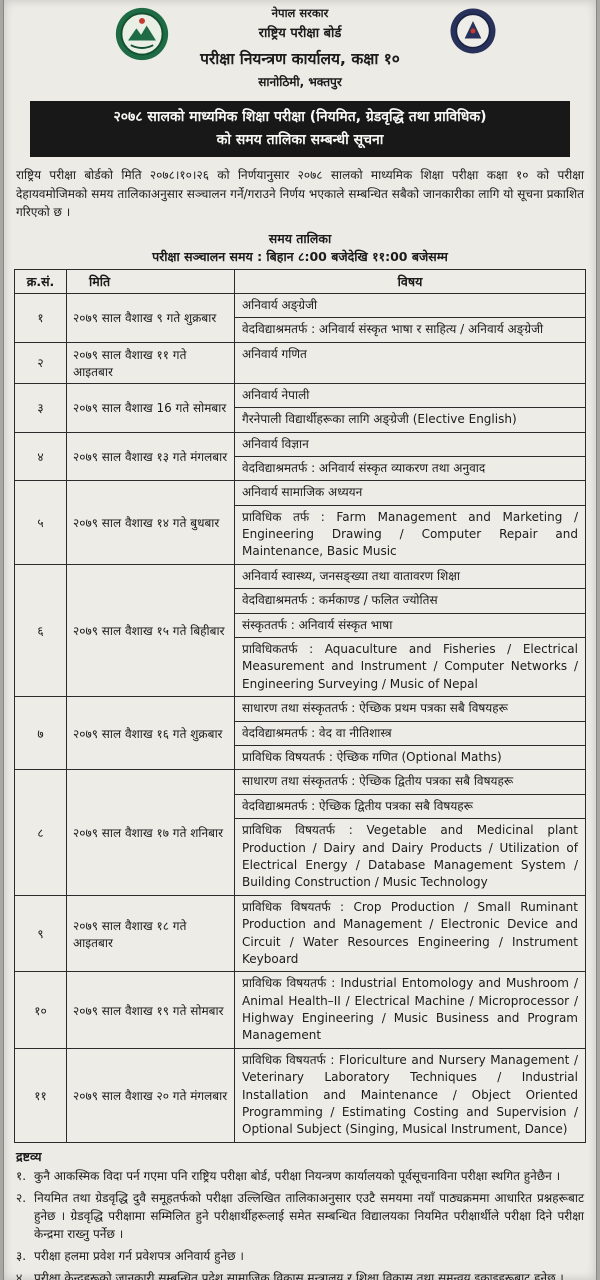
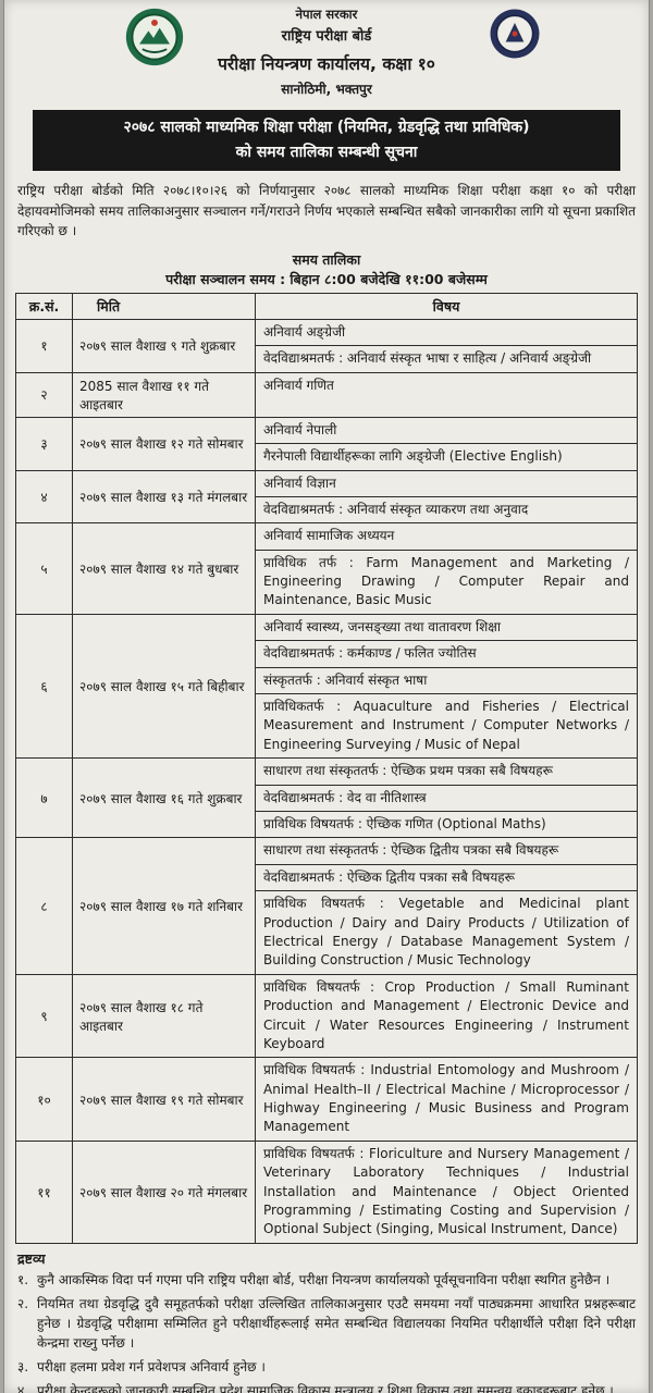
  नेपाल सरकार
  राष्ट्रिय परीक्षा बोर्ड
  परीक्षा नियन्त्रण कार्यालय, कक्षा १०
  सानोठिमी, भक्तपुर
  २०७८ सालको माध्यमिक शिक्षा परीक्षा (नियमित, ग्रेडवृद्धि तथा प्राविधिक)
  को समय तालिका सम्बन्धी सूचना
  राष्ट्रिय परीक्षा बोर्डको मिति २०७८।१०।२६ को निर्णयानुसार २०७८ सालको माध्यमिक शिक्षा परीक्षा कक्षा १० को परीक्षा देहायवमोजिमको समय तालिकाअनुसार सञ्चालन गर्ने/गराउने निर्णय भएकाले सम्बन्धित सबैको जानकारीका लागि यो सूचना प्रकाशित गरिएको छ ।
  समय तालिका
  परीक्षा सञ्चालन समय : बिहान ८:00 बजेदेखि ११:00 बजेसम्म
  क्र.सं.	मिति	विषय
  १	२०७९ साल वैशाख ९ गते शुक्रबार	अनिवार्य अङ्ग्रेजीवेदविद्याश्रमतर्फ : अनिवार्य संस्कृत भाषा र साहित्य / अनिवार्य अङ्ग्रेजी
- २	२०७९ साल वैशाख ११ गते आइतबार	अनिवार्य गणित
+ २	2085 साल वैशाख ११ गते आइतबार	अनिवार्य गणित
- ३	२०७९ साल वैशाख 16 गते सोमबार	अनिवार्य नेपालीगैरनेपाली विद्यार्थीहरूका लागि अङ्ग्रेजी (Elective English)
+ ३	२०७९ साल वैशाख १२ गते सोमबार	अनिवार्य नेपालीगैरनेपाली विद्यार्थीहरूका लागि अङ्ग्रेजी (Elective English)
  ४	२०७९ साल वैशाख १३ गते मंगलबार	अनिवार्य विज्ञानवेदविद्याश्रमतर्फ : अनिवार्य संस्कृत व्याकरण तथा अनुवाद
  ५	२०७९ साल वैशाख १४ गते बुधबार	अनिवार्य सामाजिक अध्ययनप्राविधिक तर्फ : Farm Management and Marketing / Engineering Drawing / Computer Repair and Maintenance, Basic Music
  ६	२०७९ साल वैशाख १५ गते बिहीबार	अनिवार्य स्वास्थ्य, जनसङ्ख्या तथा वातावरण शिक्षावेदविद्याश्रमतर्फ : कर्मकाण्ड / फलित ज्योतिससंस्कृततर्फ : अनिवार्य संस्कृत भाषाप्राविधिकतर्फ : Aquaculture and Fisheries / Electrical Measurement and Instrument / Computer Networks / Engineering Surveying / Music of Nepal
  ७	२०७९ साल वैशाख १६ गते शुक्रबार	साधारण तथा संस्कृततर्फ : ऐच्छिक प्रथम पत्रका सबै विषयहरूवेदविद्याश्रमतर्फ : वेद वा नीतिशास्त्रप्राविधिक विषयतर्फ : ऐच्छिक गणित (Optional Maths)
  ८	२०७९ साल वैशाख १७ गते शनिबार	साधारण तथा संस्कृततर्फ : ऐच्छिक द्वितीय पत्रका सबै विषयहरूवेदविद्याश्रमतर्फ : ऐच्छिक द्वितीय पत्रका सबै विषयहरूप्राविधिक विषयतर्फ : Vegetable and Medicinal plant Production / Dairy and Dairy Products / Utilization of Electrical Energy / Database Management System / Building Construction / Music Technology
  ९	२०७९ साल वैशाख १८ गते आइतबार	प्राविधिक विषयतर्फ : Crop Production / Small Ruminant Production and Management / Electronic Device and Circuit / Water Resources Engineering / Instrument Keyboard
  १०	२०७९ साल वैशाख १९ गते सोमबार	प्राविधिक विषयतर्फ : Industrial Entomology and Mushroom / Animal Health–II / Electrical Machine / Microprocessor / Highway Engineering / Music Business and Program Management
  ११	२०७९ साल वैशाख २० गते मंगलबार	प्राविधिक विषयतर्फ : Floriculture and Nursery Management / Veterinary Laboratory Techniques / Industrial Installation and Maintenance / Object Oriented Programming / Estimating Costing and Supervision / Optional Subject (Singing, Musical Instrument, Dance)
  द्रष्टव्य
  १.
  कुनै आकस्मिक विदा पर्न गएमा पनि राष्ट्रिय परीक्षा बोर्ड, परीक्षा नियन्त्रण कार्यालयको पूर्वसूचनाविना परीक्षा स्थगित हुनेछैन ।
  २.
  नियमित तथा ग्रेडवृद्धि दुवै समूहतर्फको परीक्षा उल्लिखित तालिकाअनुसार एउटै समयमा नयाँ पाठ्यक्रममा आधारित प्रश्नहरूबाट हुनेछ । ग्रेडवृद्धि परीक्षामा सम्मिलित हुने परीक्षार्थीहरूलाई समेत सम्बन्धित विद्यालयका नियमित परीक्षार्थीले परीक्षा दिने परीक्षा केन्द्रमा राख्नु पर्नेछ ।
  ३.
  परीक्षा हलमा प्रवेश गर्न प्रवेशपत्र अनिवार्य हुनेछ ।
  ४.
  परीक्षा केन्द्रहरूको जानकारी सम्बन्धित प्रदेश सामाजिक विकास मन्त्रालय र शिक्षा विकास तथा समन्वय इकाइहरूबाट हुनेछ ।
